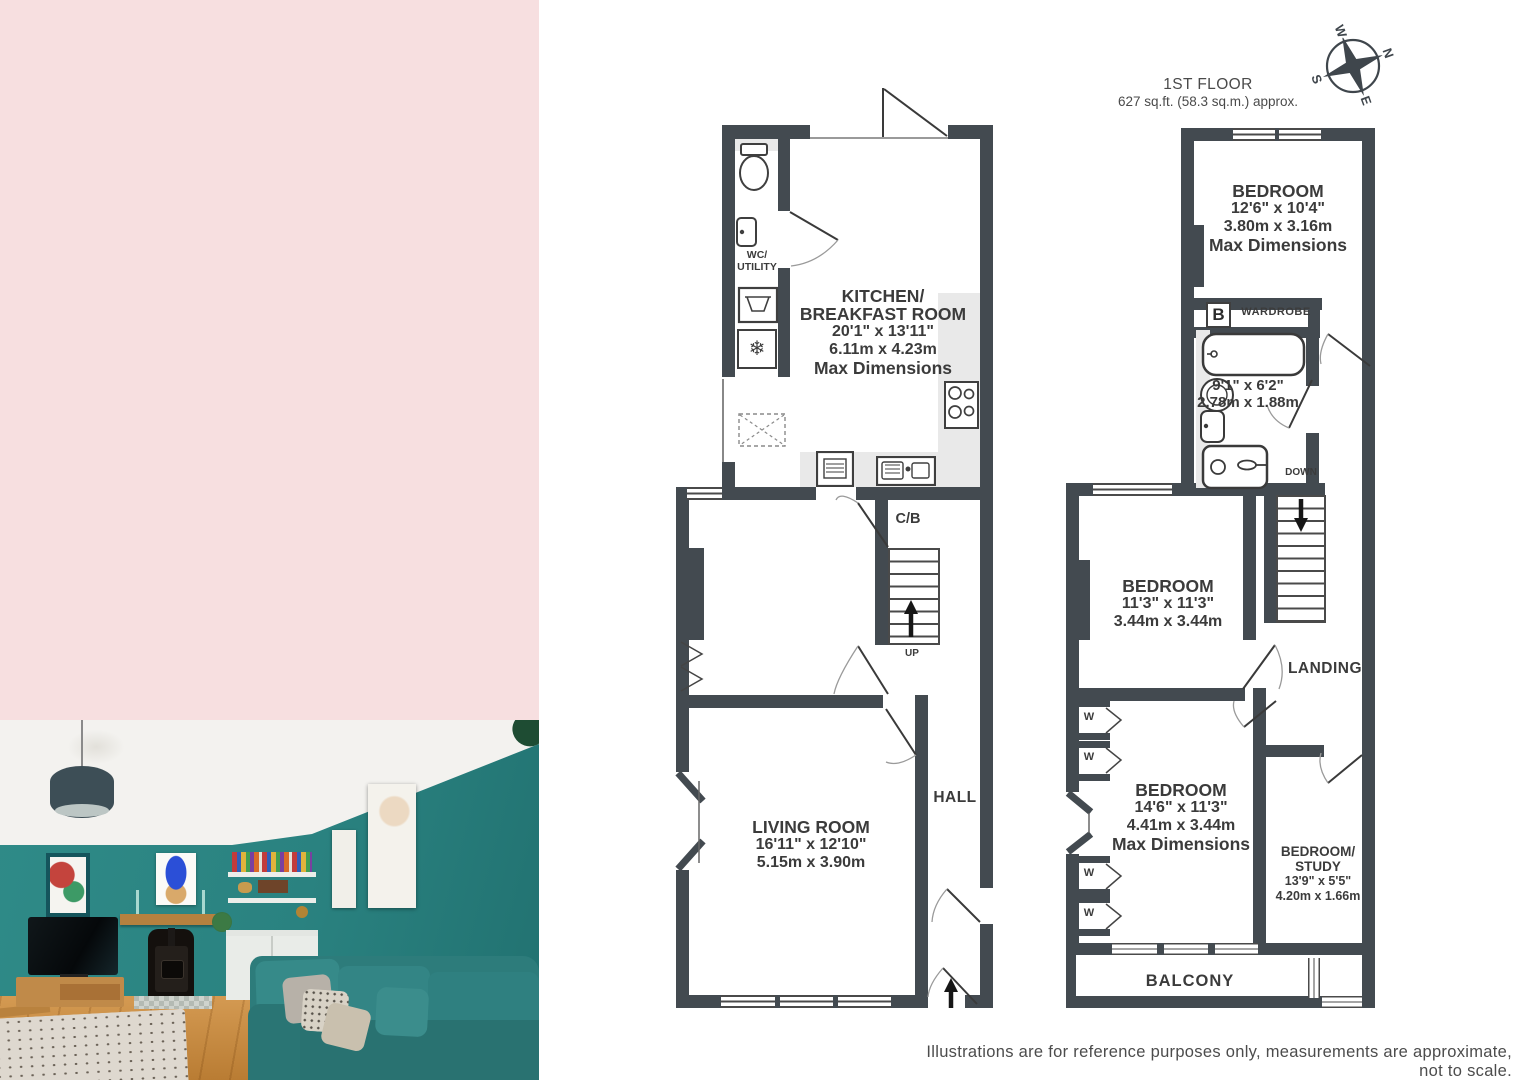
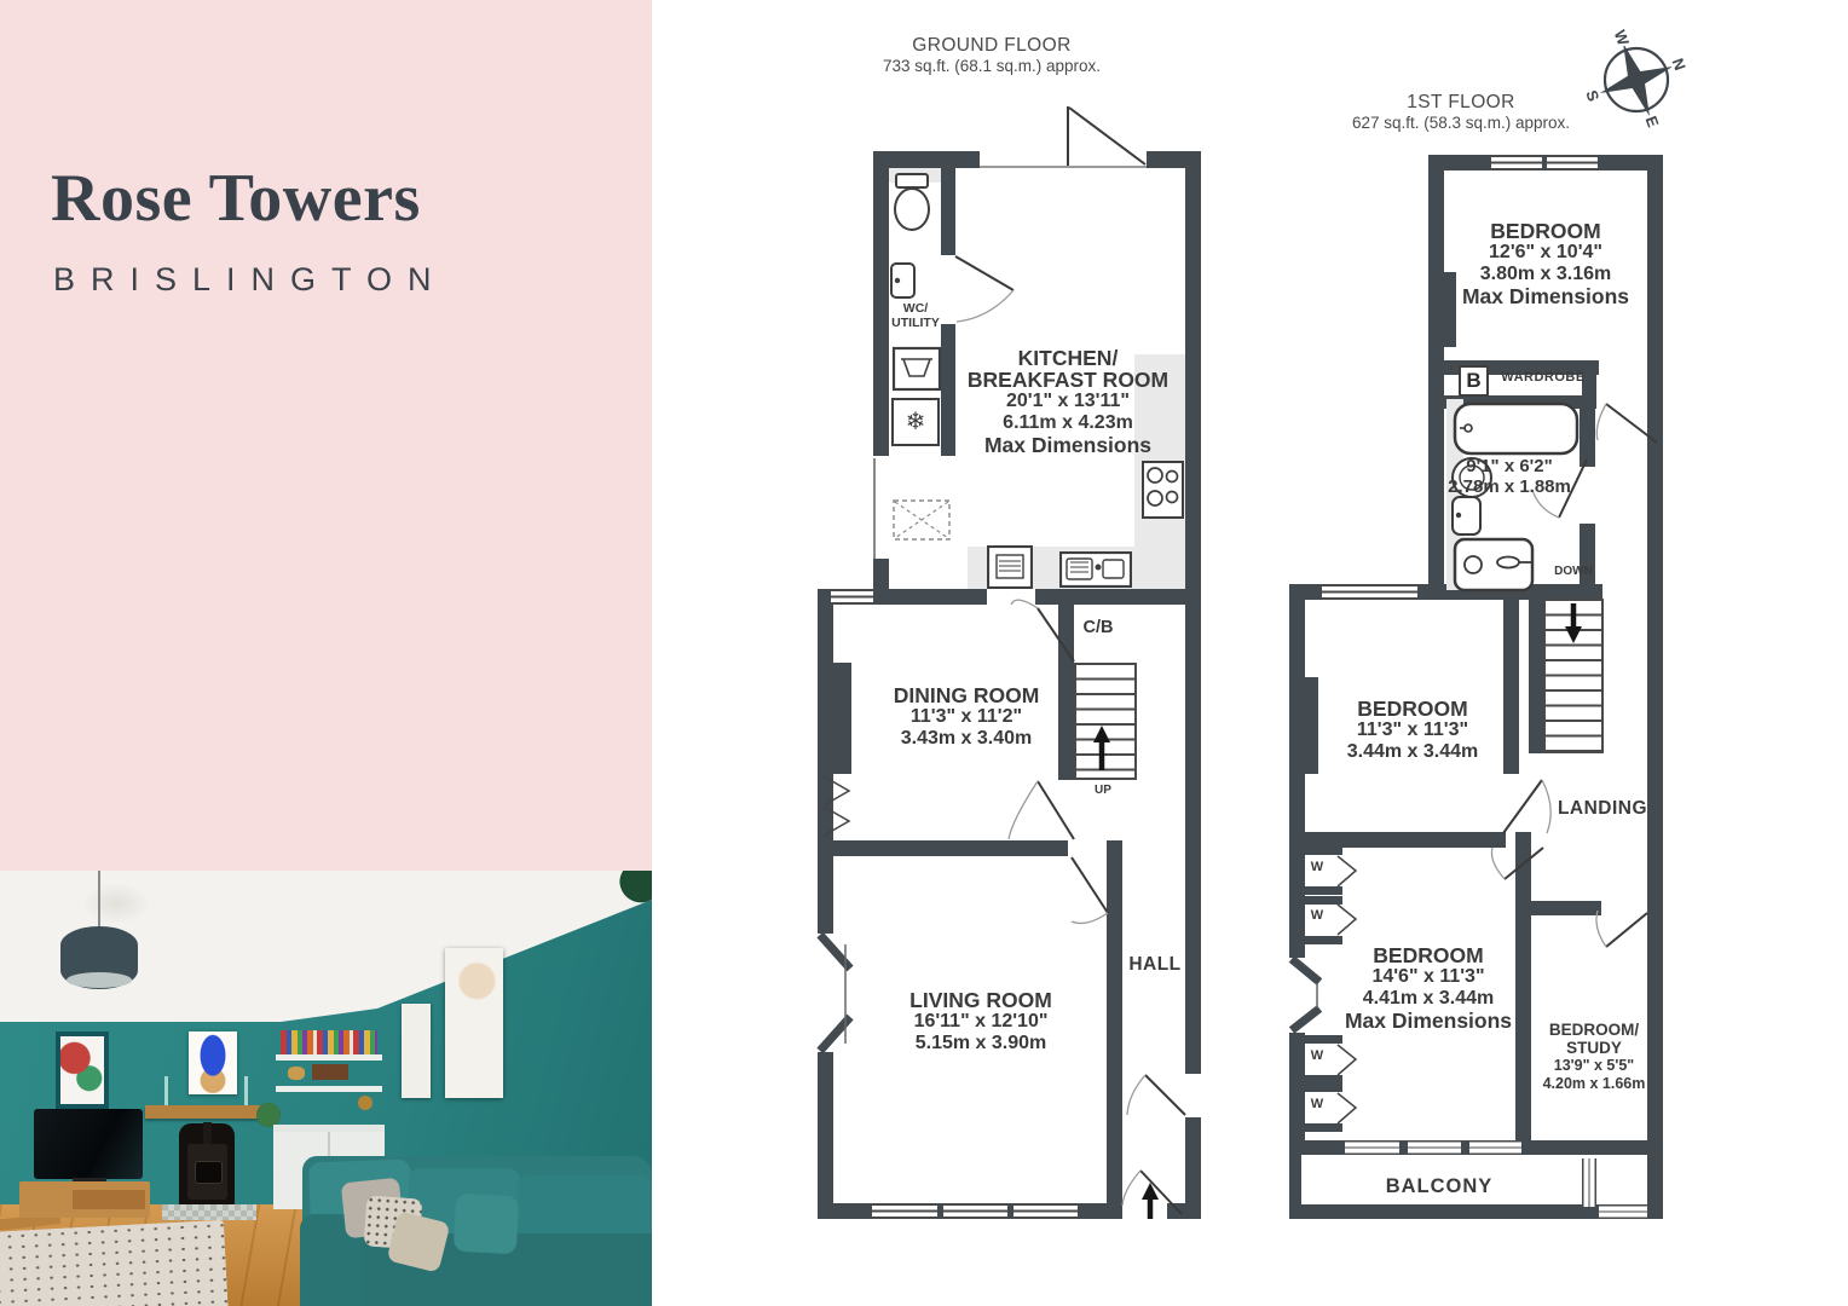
+ Rose Towers
+ BRISLINGTON
+ GROUND FLOOR
+ 733 sq.ft. (68.1 sq.m.) approx.
  1ST FLOOR
  627 sq.ft. (58.3 sq.m.) approx.
  ❄
  B
  KITCHEN/
  BREAKFAST ROOM
  20'1" x 13'11"
  6.11m x 4.23m
  Max Dimensions
  WC/
  UTILITY
+ DINING ROOM
+ 11'3" x 11'2"
+ 3.43m x 3.40m
  LIVING ROOM
  16'11" x 12'10"
  5.15m x 3.90m
  HALL
  C/B
  UP
  BEDROOM
  12'6" x 10'4"
  3.80m x 3.16m
  Max Dimensions
  WARDROBE
  9'1" x 6'2"
  2.78m x 1.88m
  DOWN
  BEDROOM
  11'3" x 11'3"
  3.44m x 3.44m
  LANDING
  BEDROOM
  14'6" x 11'3"
  4.41m x 3.44m
  Max Dimensions
  BEDROOM/
  STUDY
  13'9" x 5'5"
  4.20m x 1.66m
  BALCONY
  W
  W
  W
  W
- Illustrations are for reference purposes only, measurements are approximate, not to scale.
